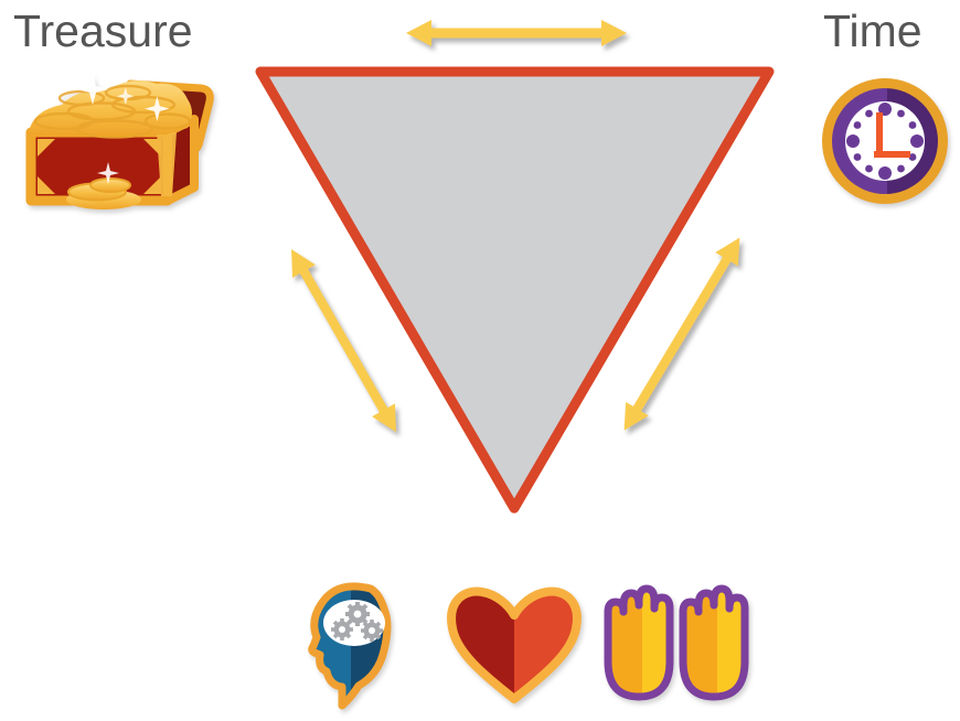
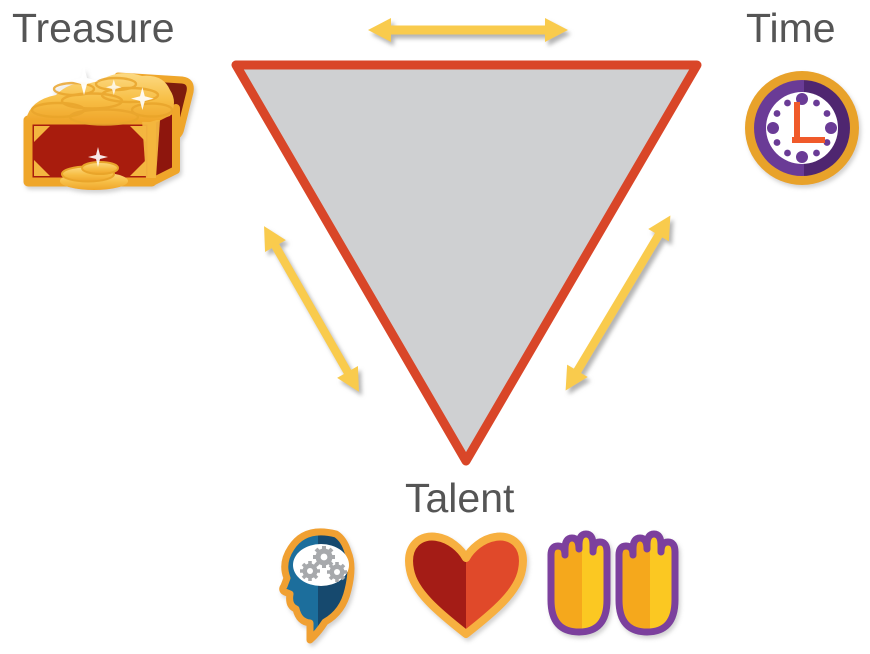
  Treasure
  Time
+ Talent
